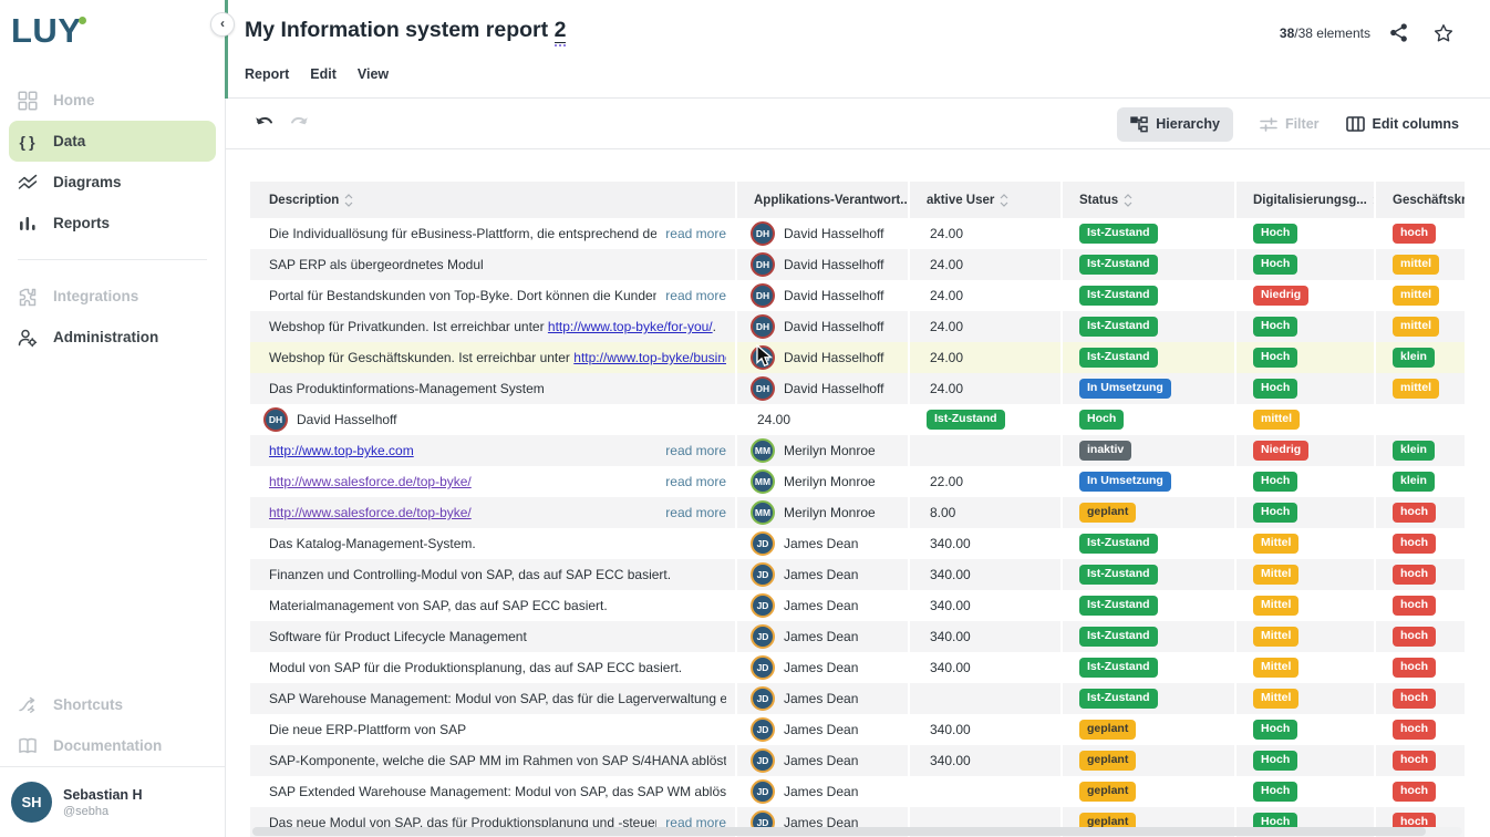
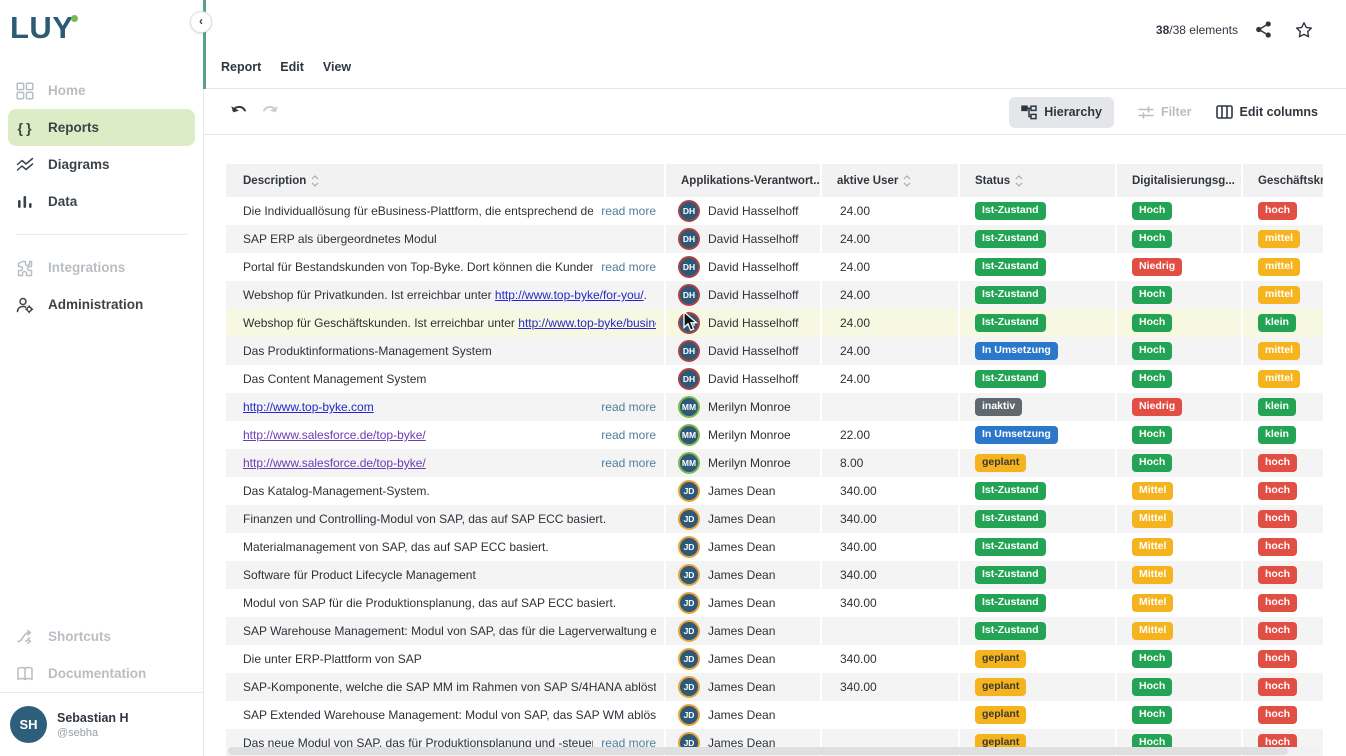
  LUY
  Home
  { }
- Data
+ Reports
  Diagrams
- Reports
+ Data
  Integrations
  Administration
  Shortcuts
  Documentation
  SH
  Sebastian H
  @sebha
  ‹
- My Information system report 2
  38/38 elements
  Report
  Edit
  View
  Hierarchy
  Filter
  Edit columns
  Description
  Applikations-Verantwort..
  aktive User
  Status
  Digitalisierungsg...
  Geschäftskr
  Die Individuallösung für eBusiness-Plattform, die entsprechend de
  read more
  DH
  David Hasselhoff
  24.00
  Ist-Zustand
  Hoch
  hoch
  SAP ERP als übergeordnetes Modul
  DH
  David Hasselhoff
  24.00
  Ist-Zustand
  Hoch
  mittel
  Portal für Bestandskunden von Top-Byke. Dort können die Kunden
  read more
  DH
  David Hasselhoff
  24.00
  Ist-Zustand
  Niedrig
  mittel
  Webshop für Privatkunden. Ist erreichbar unter http://www.top-byke/for-you/.
  DH
  David Hasselhoff
  24.00
  Ist-Zustand
  Hoch
  mittel
  Webshop für Geschäftskunden. Ist erreichbar unter http://www.top-byke/busin
  David Hasselhoff
  24.00
  Ist-Zustand
  Hoch
  klein
  Das Produktinformations-Management System
  DH
  David Hasselhoff
  24.00
  In Umsetzung
  Hoch
  mittel
+ Das Content Management System
  DH
  David Hasselhoff
  24.00
  Ist-Zustand
  Hoch
  mittel
  http://www.top-byke.com
  read more
  MM
  Merilyn Monroe
  inaktiv
  Niedrig
  klein
  http://www.salesforce.de/top-byke/
  read more
  MM
  Merilyn Monroe
  22.00
  In Umsetzung
  Hoch
  klein
  http://www.salesforce.de/top-byke/
  read more
  MM
  Merilyn Monroe
  8.00
  geplant
  Hoch
  hoch
  Das Katalog-Management-System.
  JD
  James Dean
  340.00
  Ist-Zustand
  Mittel
  hoch
  Finanzen und Controlling-Modul von SAP, das auf SAP ECC basiert.
  JD
  James Dean
  340.00
  Ist-Zustand
  Mittel
  hoch
  Materialmanagement von SAP, das auf SAP ECC basiert.
  JD
  James Dean
  340.00
  Ist-Zustand
  Mittel
  hoch
  Software für Product Lifecycle Management
  JD
  James Dean
  340.00
  Ist-Zustand
  Mittel
  hoch
  Modul von SAP für die Produktionsplanung, das auf SAP ECC basiert.
  JD
  James Dean
  340.00
  Ist-Zustand
  Mittel
  hoch
  SAP Warehouse Management: Modul von SAP, das für die Lagerverwaltung e
  JD
  James Dean
  Ist-Zustand
  Mittel
  hoch
- Die neue ERP-Plattform von SAP
+ Die unter ERP-Plattform von SAP
  JD
  James Dean
  340.00
  geplant
  Hoch
  hoch
  SAP-Komponente, welche die SAP MM im Rahmen von SAP S/4HANA ablöst
  JD
  James Dean
  340.00
  geplant
  Hoch
  hoch
  SAP Extended Warehouse Management: Modul von SAP, das SAP WM ablös
  JD
  James Dean
  geplant
  Hoch
  hoch
  Das neue Modul von SAP, das für Produktionsplanung und -steue
  read more
  JD
  James Dean
  geplant
  Hoch
  hoch
